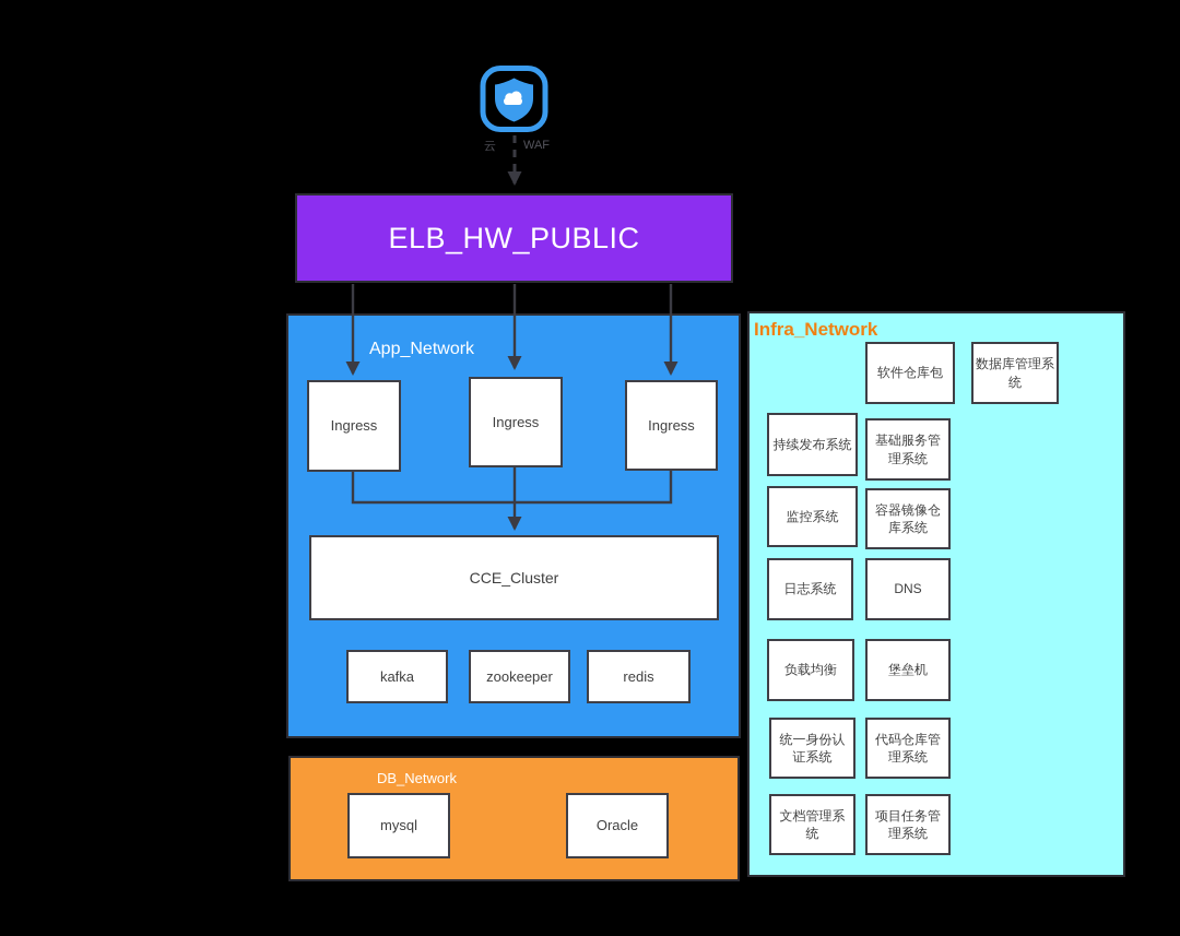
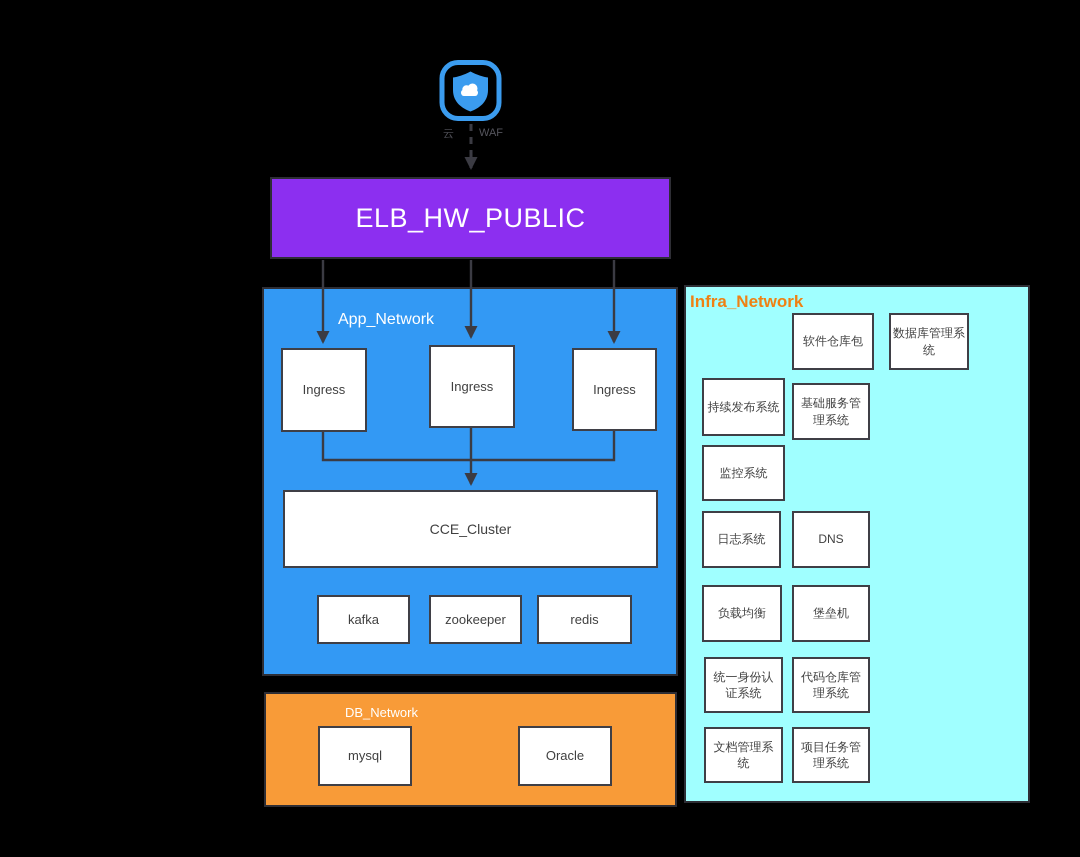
  云
  WAF
  ELB_HW_PUBLIC
  App_Network
  Ingress
  Ingress
  Ingress
  CCE_Cluster
  kafka
  zookeeper
  redis
  DB_Network
  mysql
  Oracle
  Infra_Network
  软件仓库包
  数据库管理系统
  持续发布系统
  基础服务管理系统
  监控系统
- 容器镜像仓库系统
  日志系统
  DNS
  负载均衡
  堡垒机
  统一身份认证系统
  代码仓库管理系统
  文档管理系统
  项目任务管理系统
